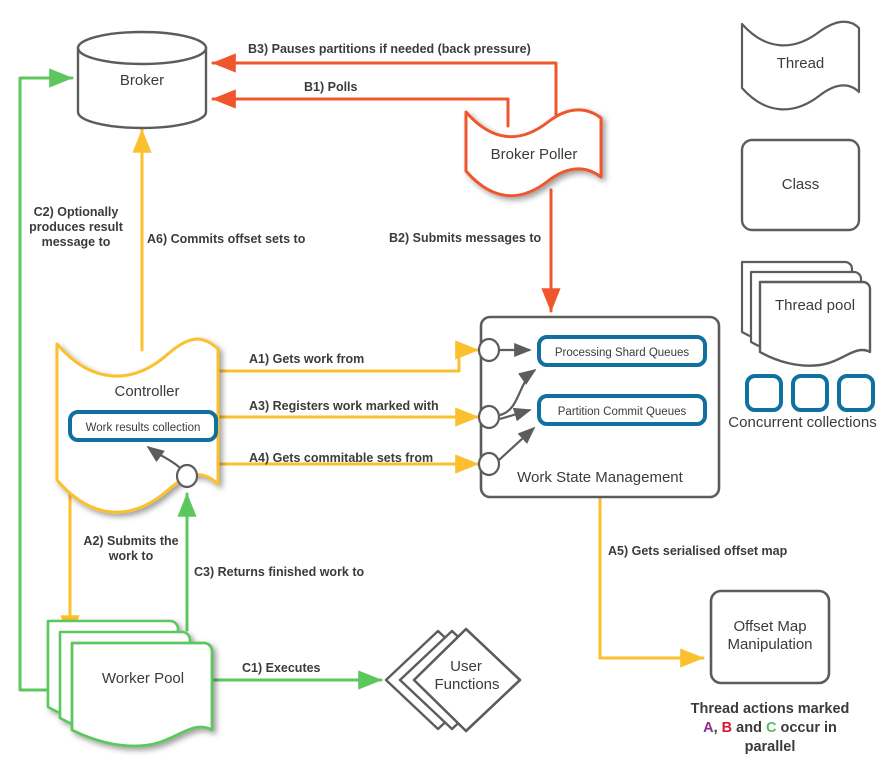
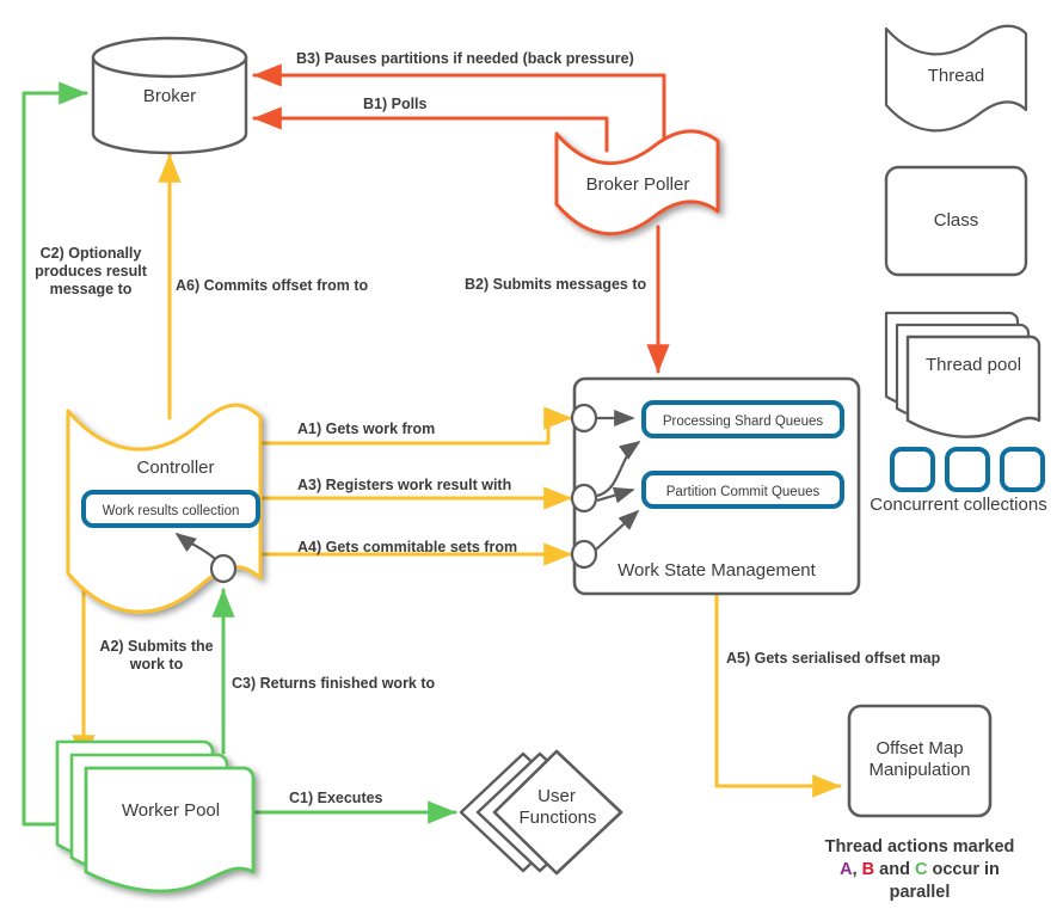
  Broker
  Broker Poller
  Controller
  Work results collection
  Work State Management
  Processing Shard Queues
  Partition Commit Queues
  Worker Pool
  User
  Functions
  Offset Map
  Manipulation
  B3) Pauses partitions if needed (back pressure)
  B1) Polls
  B2) Submits messages to
  C2) Optionally
  produces result
  message to
- A6) Commits offset sets to
+ A6) Commits offset from to
  A1) Gets work from
- A3) Registers work marked with
+ A3) Registers work result with
  A4) Gets commitable sets from
  A2) Submits the
  work to
  C3) Returns finished work to
  C1) Executes
  A5) Gets serialised offset map
  Thread
  Class
  Thread pool
  Concurrent collections
  Thread actions marked
  A, B and C occur in
  parallel
